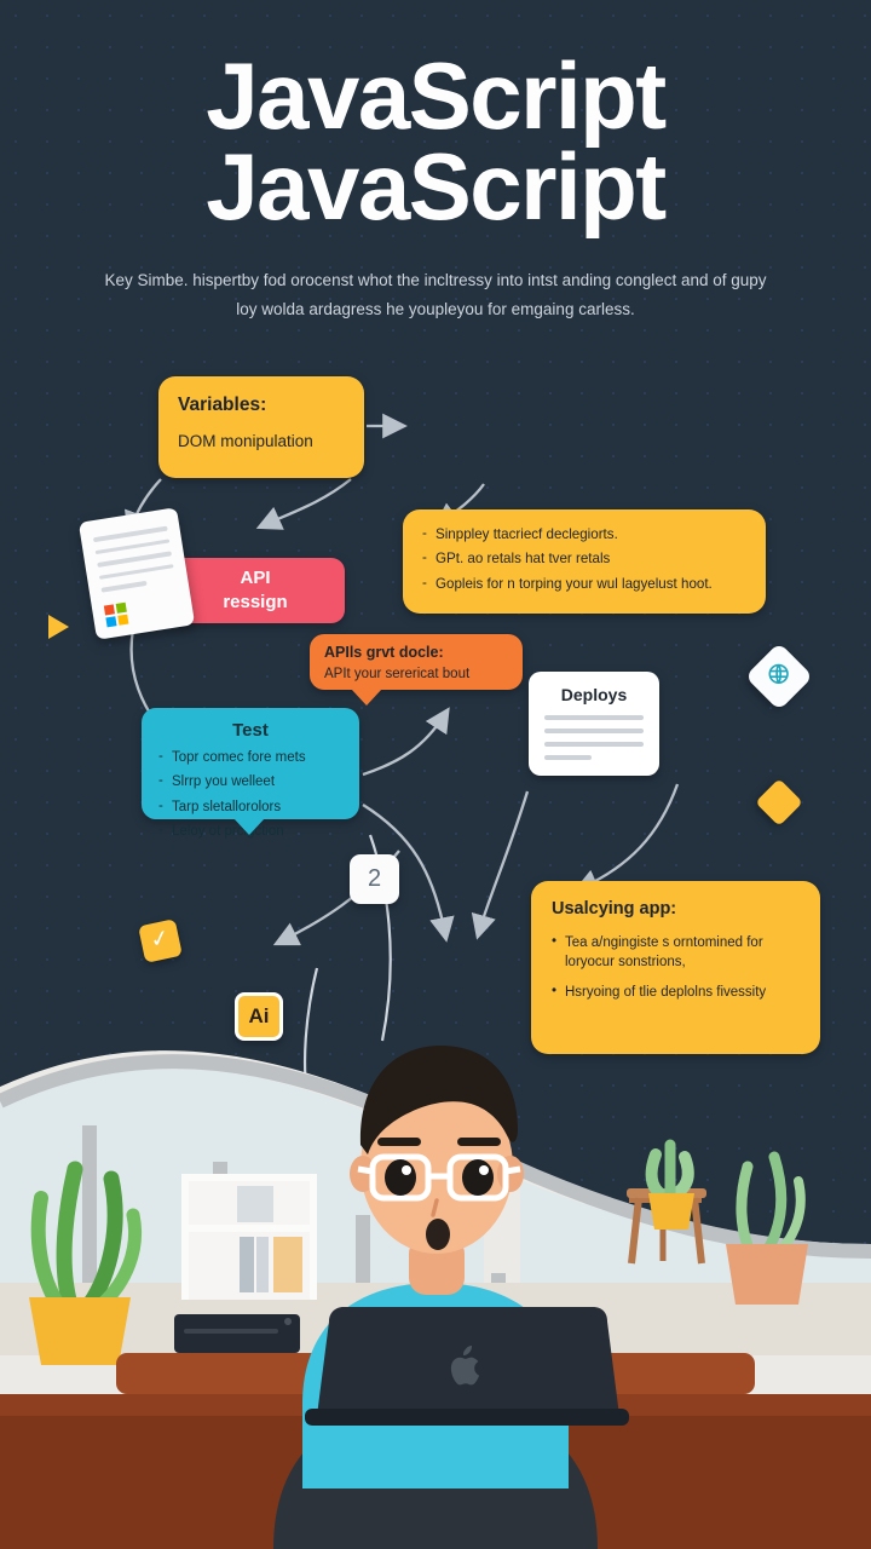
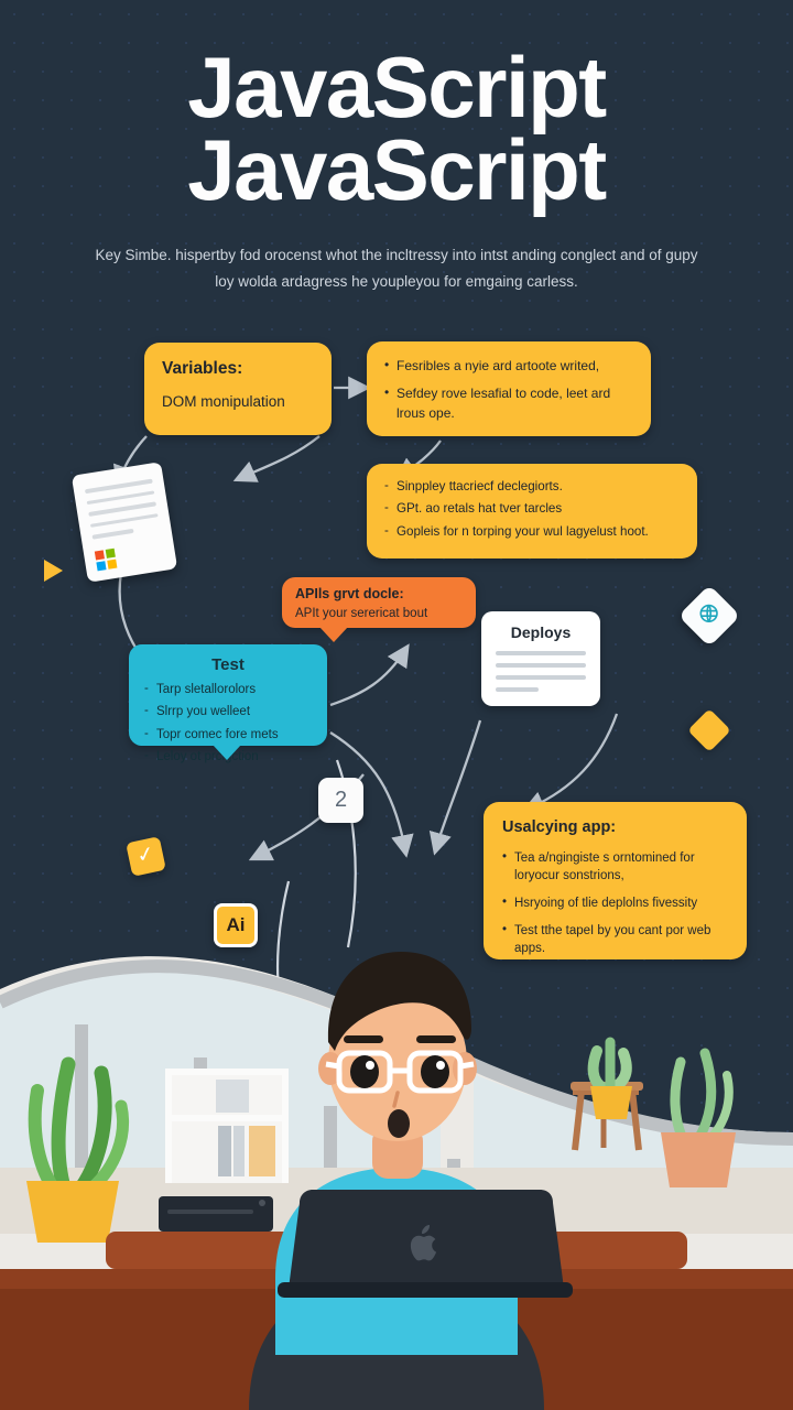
  JavaScript
  JavaScript
  Key Simbe. hispertby fod orocenst whot the incltressy into intst anding conglect and of gupy loy wolda ardagress he youpleyou for emgaing carless.
  Variables:
  DOM monipulation
+ Fesribles a nyie ard artoote writed,
+ Sefdey rove lesafial to code, leet ard lrous ope.
  Sinppley ttacriecf declegiorts.
- GPt. ao retals hat tver retals
+ GPt. ao retals hat tver tarcles
  Gopleis for n torping your wul lagyelust hoot.
- API
- ressign
  APIls grvt docle:
  APIt your serericat bout
  Test
- Topr comec fore mets
+ Tarp sletallorolors
  Slrrp you welleet
- Tarp sletallorolors
+ Topr comec fore mets
  Leloy ot prcigction
  Deploys
  Usalcying app:
  Tea a/ngingiste s orntomined for loryocur sonstrions,
  Hsryoing of tlie deplolns fivessity
+ Test tthe tapeI by you cant por web apps.
  2
  Ai
